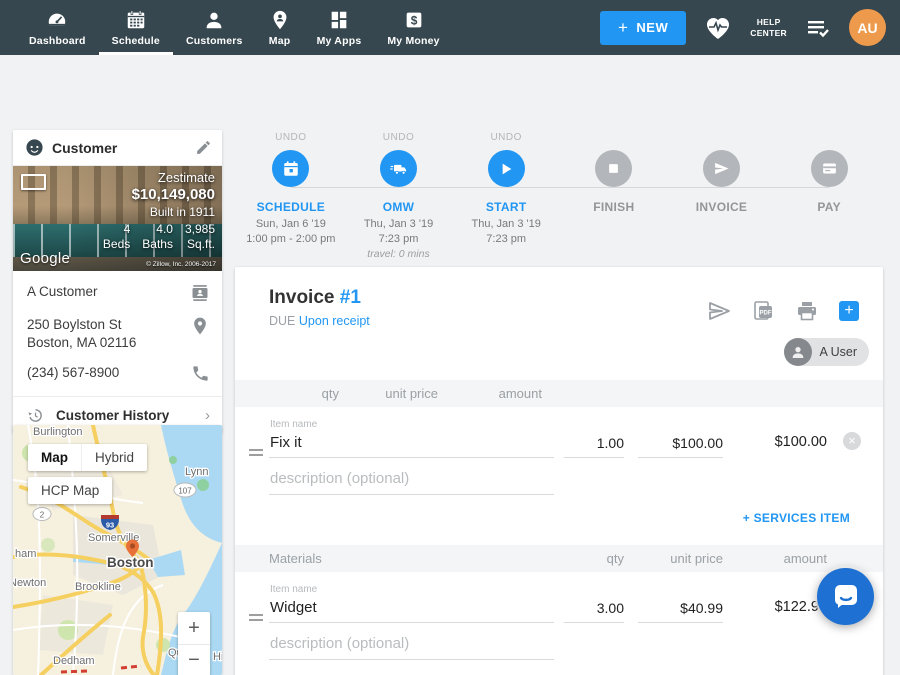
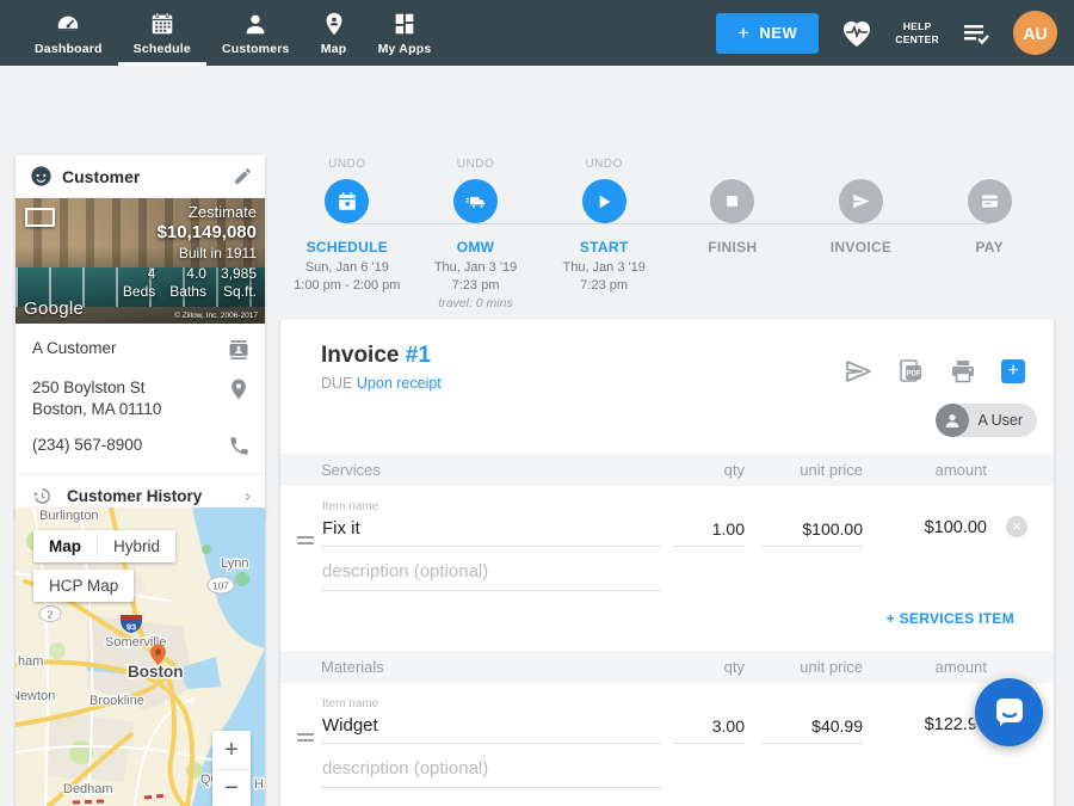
  Dashboard
  Schedule
  Customers
  Map
  My Apps
- $
- My Money
  +
  NEW
  HELP
  CENTER
  AU
  Customer
  Zestimate
  $10,149,080
  Built in 1911
  4
  Beds
  4.0
  Baths
  3,985
  Sq.ft.
  Google
  A Customer
  250 Boylston St
- Boston, MA 02116
+ Boston, MA 01110
  (234) 567-8900
  Customer History
  ›
  2
  93
  107
  Burlington
  Lynn
  Somerville
  ham
  Newton
  Brookline
  Dedham
  Boston
  Map
  Hybrid
  HCP Map
  +
  −
  UNDO
  SCHEDULE
  Sun, Jan 6 '19
  1:00 pm - 2:00 pm
  UNDO
  OMW
  Thu, Jan 3 '19
  7:23 pm
  travel: 0 mins
  UNDO
  START
  Thu, Jan 3 '19
  7:23 pm
  FINISH
  INVOICE
  PAY
  Invoice #1
  DUE Upon receipt
  +
  A User
+ Services
  qty
  unit price
  amount
  Item name
  Fix it
  1.00
  $100.00
  $100.00
  ×
  description (optional)
  + SERVICES ITEM
  Materials
  qty
  unit price
  amount
  Item name
  Widget
  3.00
  $40.99
  $122.9
  description (optional)
